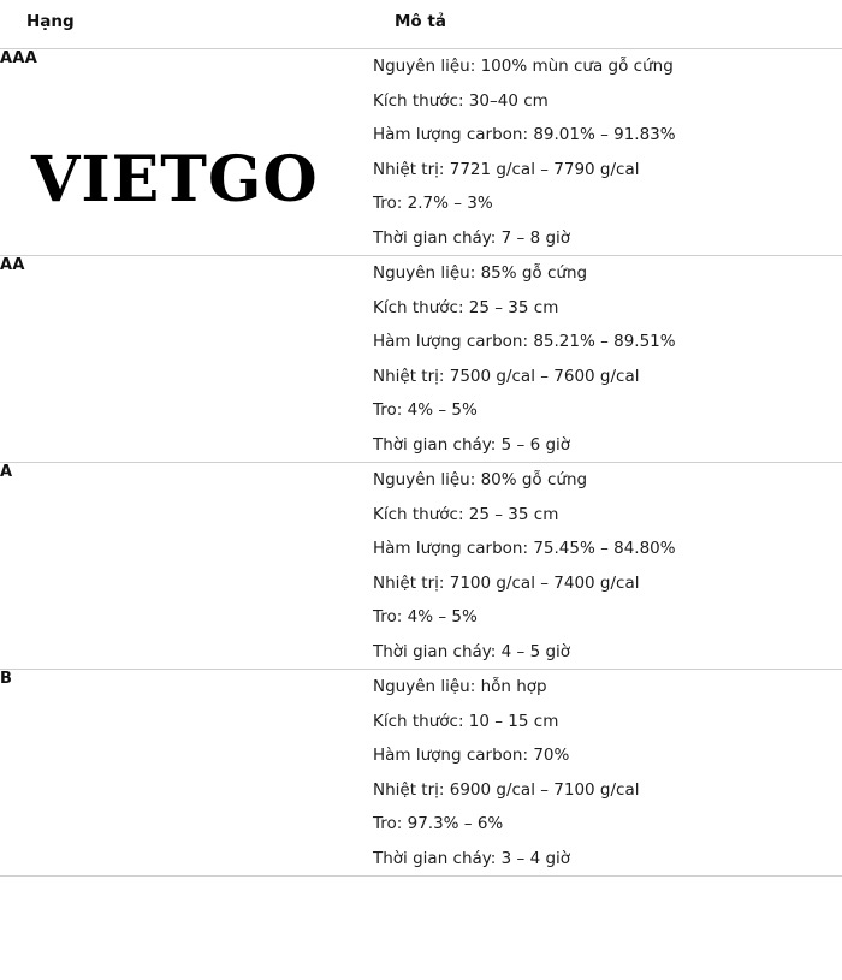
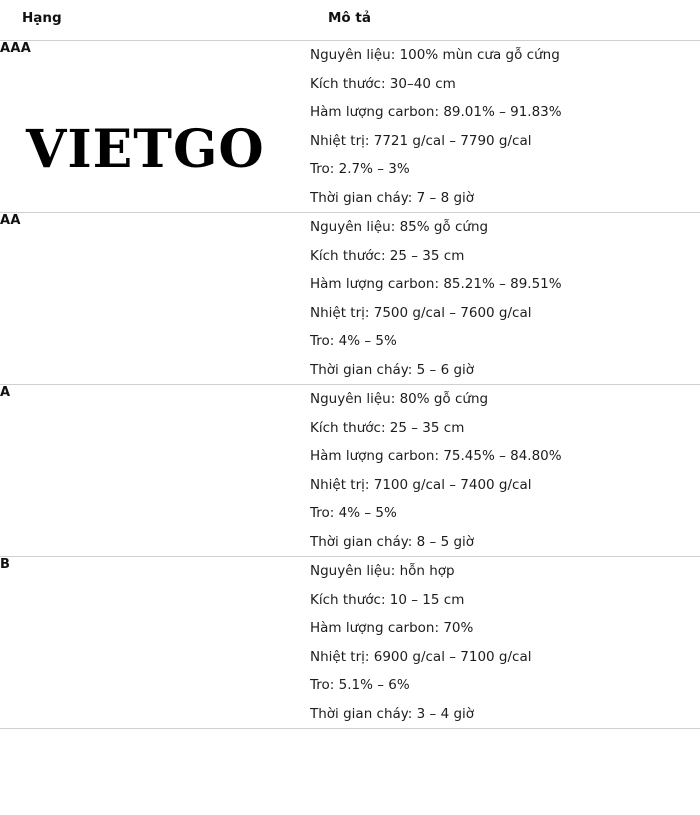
  Hạng	Mô tả
  AAA	Nguyên liệu: 100% mùn cưa gỗ cứng Kích thước: 30–40 cm Hàm lượng carbon: 89.01% – 91.83% Nhiệt trị: 7721 g/cal – 7790 g/cal Tro: 2.7% – 3% Thời gian cháy: 7 – 8 giờ
  AA	Nguyên liệu: 85% gỗ cứng Kích thước: 25 – 35 cm Hàm lượng carbon: 85.21% – 89.51% Nhiệt trị: 7500 g/cal – 7600 g/cal Tro: 4% – 5% Thời gian cháy: 5 – 6 giờ
- A	Nguyên liệu: 80% gỗ cứng Kích thước: 25 – 35 cm Hàm lượng carbon: 75.45% – 84.80% Nhiệt trị: 7100 g/cal – 7400 g/cal Tro: 4% – 5% Thời gian cháy: 4 – 5 giờ
+ A	Nguyên liệu: 80% gỗ cứng Kích thước: 25 – 35 cm Hàm lượng carbon: 75.45% – 84.80% Nhiệt trị: 7100 g/cal – 7400 g/cal Tro: 4% – 5% Thời gian cháy: 8 – 5 giờ
- B	Nguyên liệu: hỗn hợp Kích thước: 10 – 15 cm Hàm lượng carbon: 70% Nhiệt trị: 6900 g/cal – 7100 g/cal Tro: 97.3% – 6% Thời gian cháy: 3 – 4 giờ
+ B	Nguyên liệu: hỗn hợp Kích thước: 10 – 15 cm Hàm lượng carbon: 70% Nhiệt trị: 6900 g/cal – 7100 g/cal Tro: 5.1% – 6% Thời gian cháy: 3 – 4 giờ
  VIETGO
